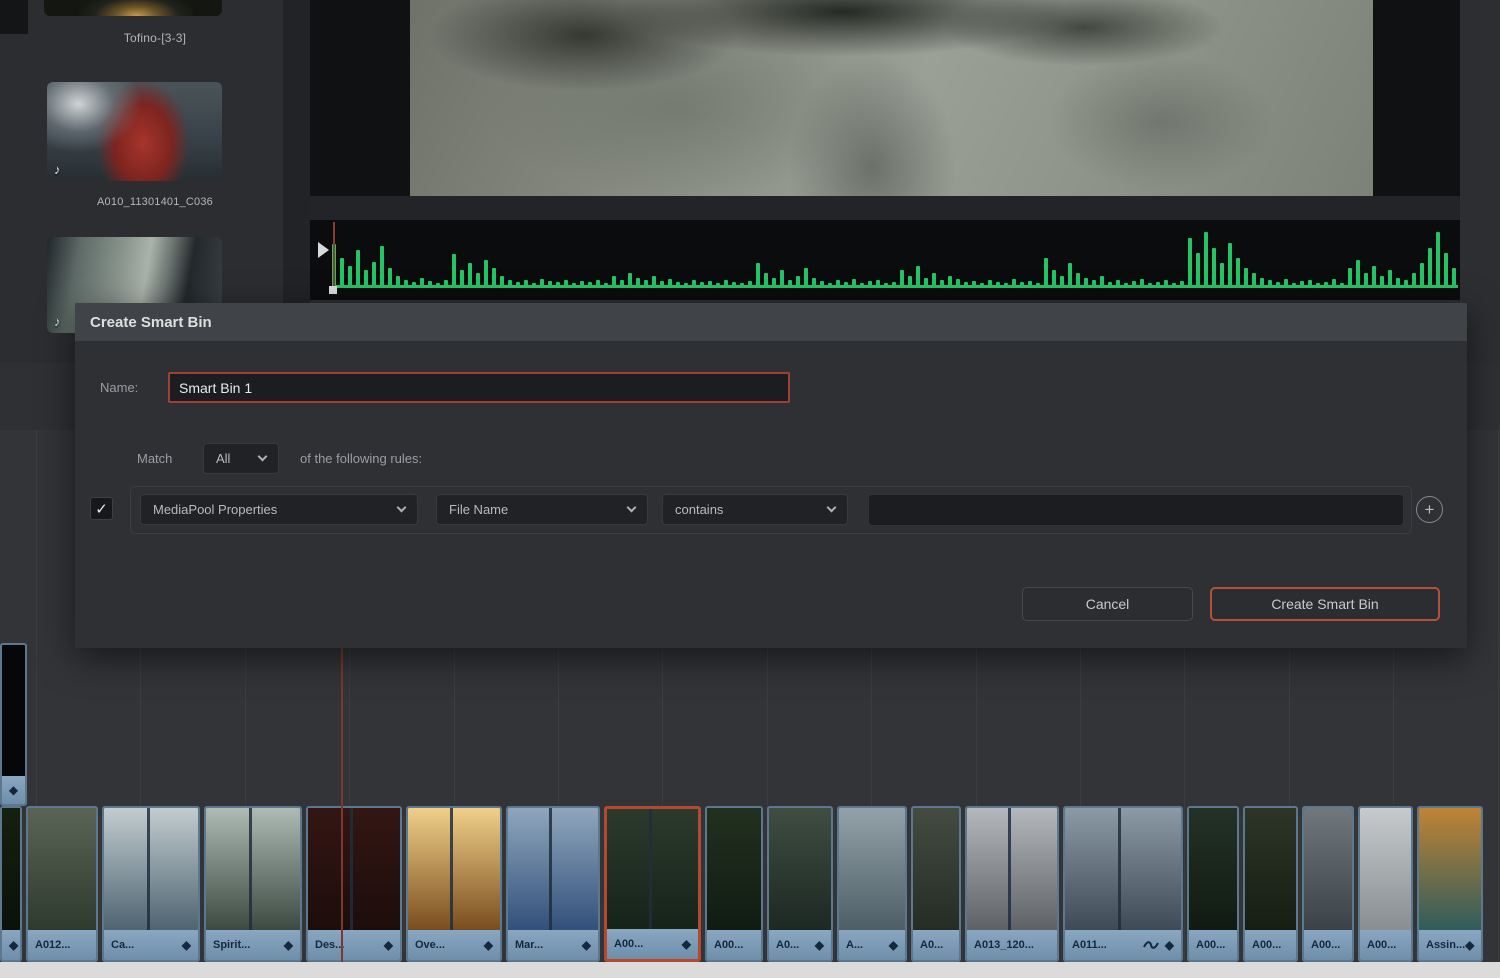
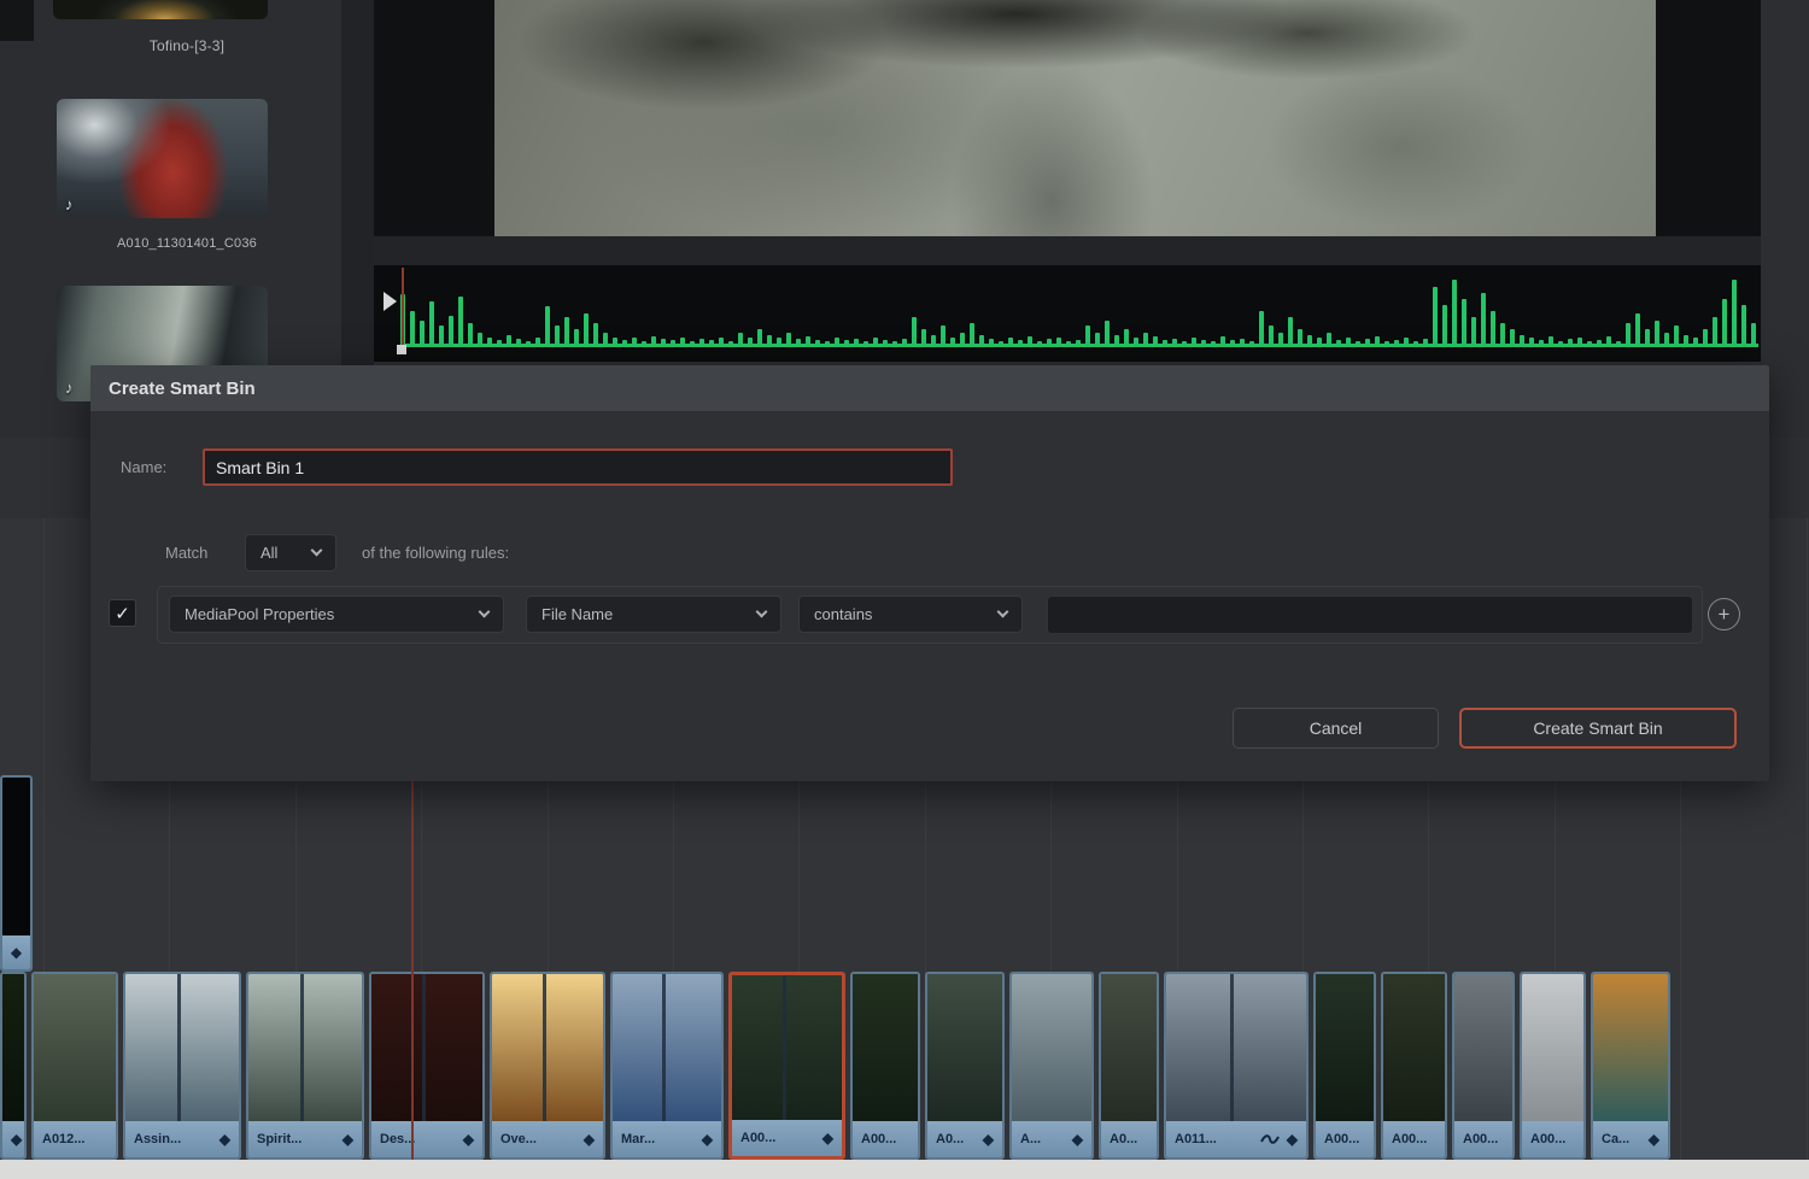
  Tofino-[3-3]
  ♪
  A010_11301401_C036
  ♪
  ◆
  ◆
  A012...
- Ca...
+ Assin...
  ◆
  Spirit...
  ◆
  Des..
  ◆
  Ove...
  ◆
  Mar...
  ◆
  A00...
  ◆
  A00...
  A0...
  ◆
  A...
  ◆
  A0...
- A013_120...
  A011...
  ◆
  A00...
  A00...
  A00...
  A00...
- Assin...
+ Ca...
  ◆
  Create Smart Bin
  Name:
  Smart Bin 1
  Match
  All
  of the following rules:
  ✓
  MediaPool Properties
  File Name
  contains
  +
  Cancel
  Create Smart Bin
